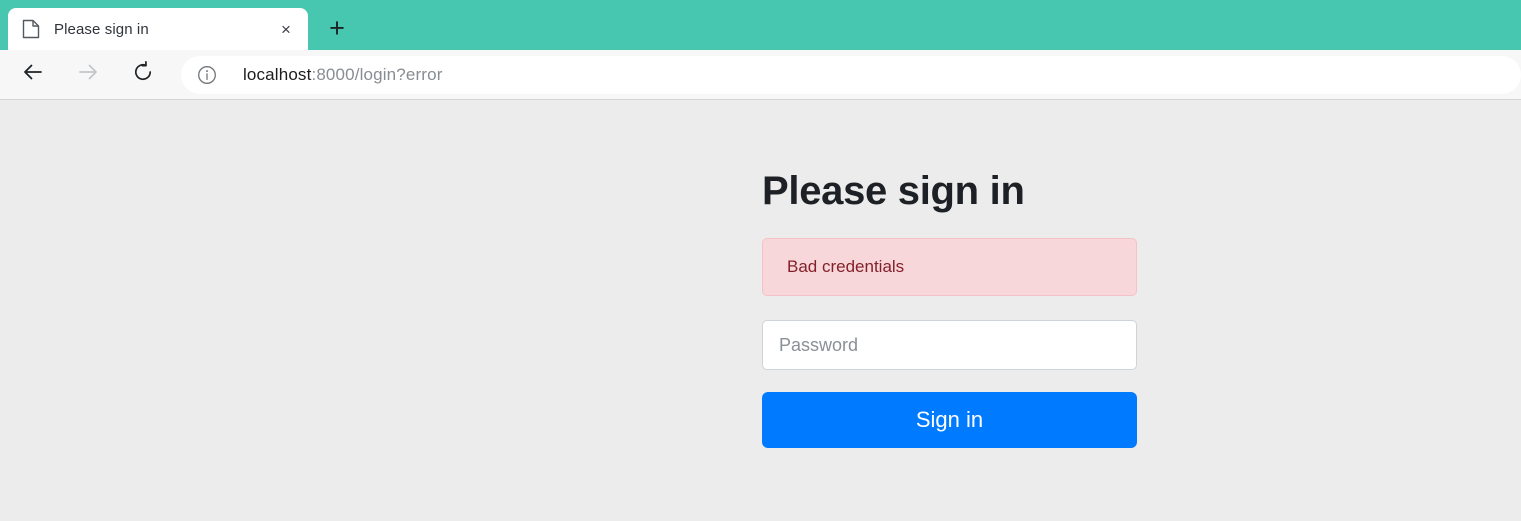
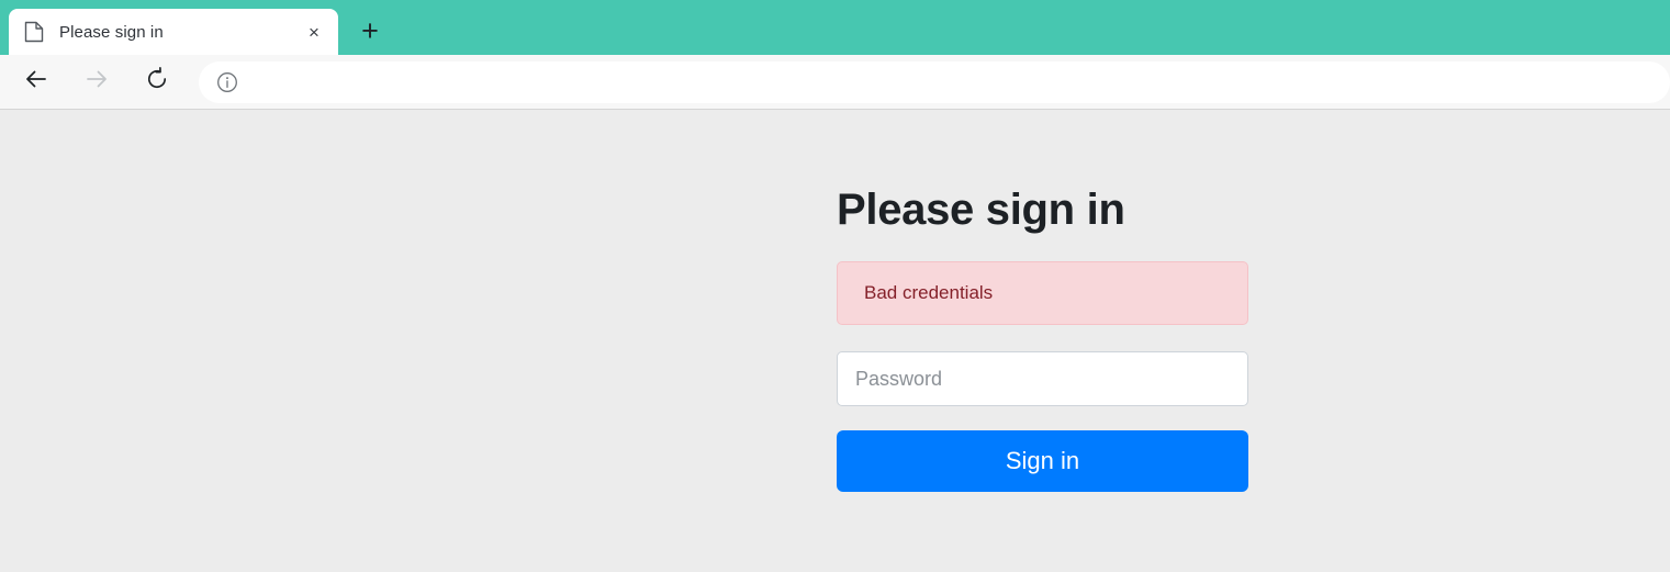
  Please sign in
  ×
  +
- localhost:8000/login?error
  Please sign in
  Bad credentials
  Password
  Sign in
